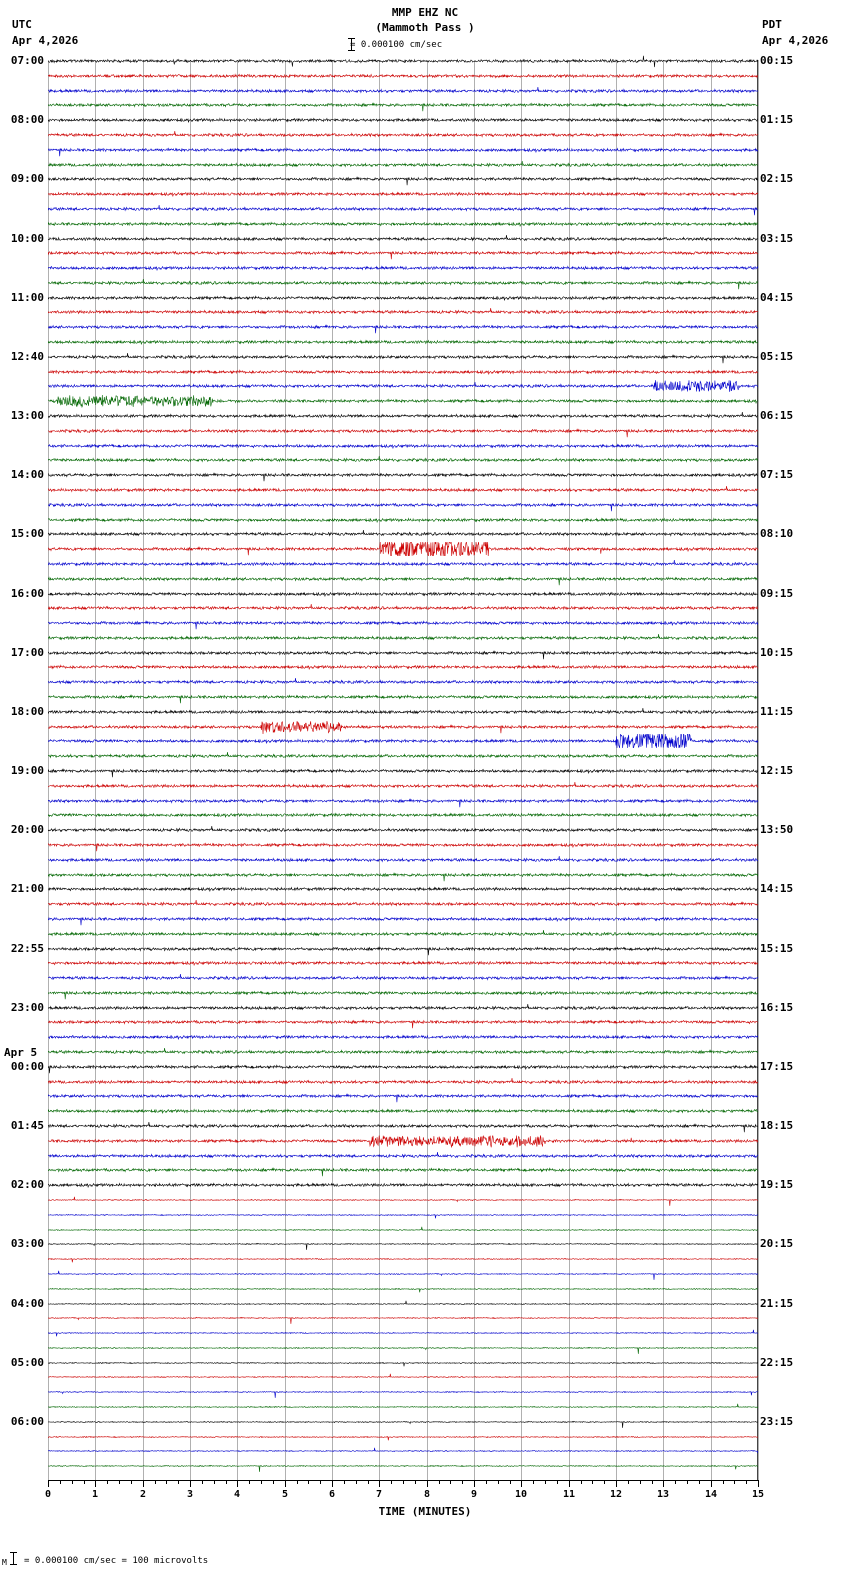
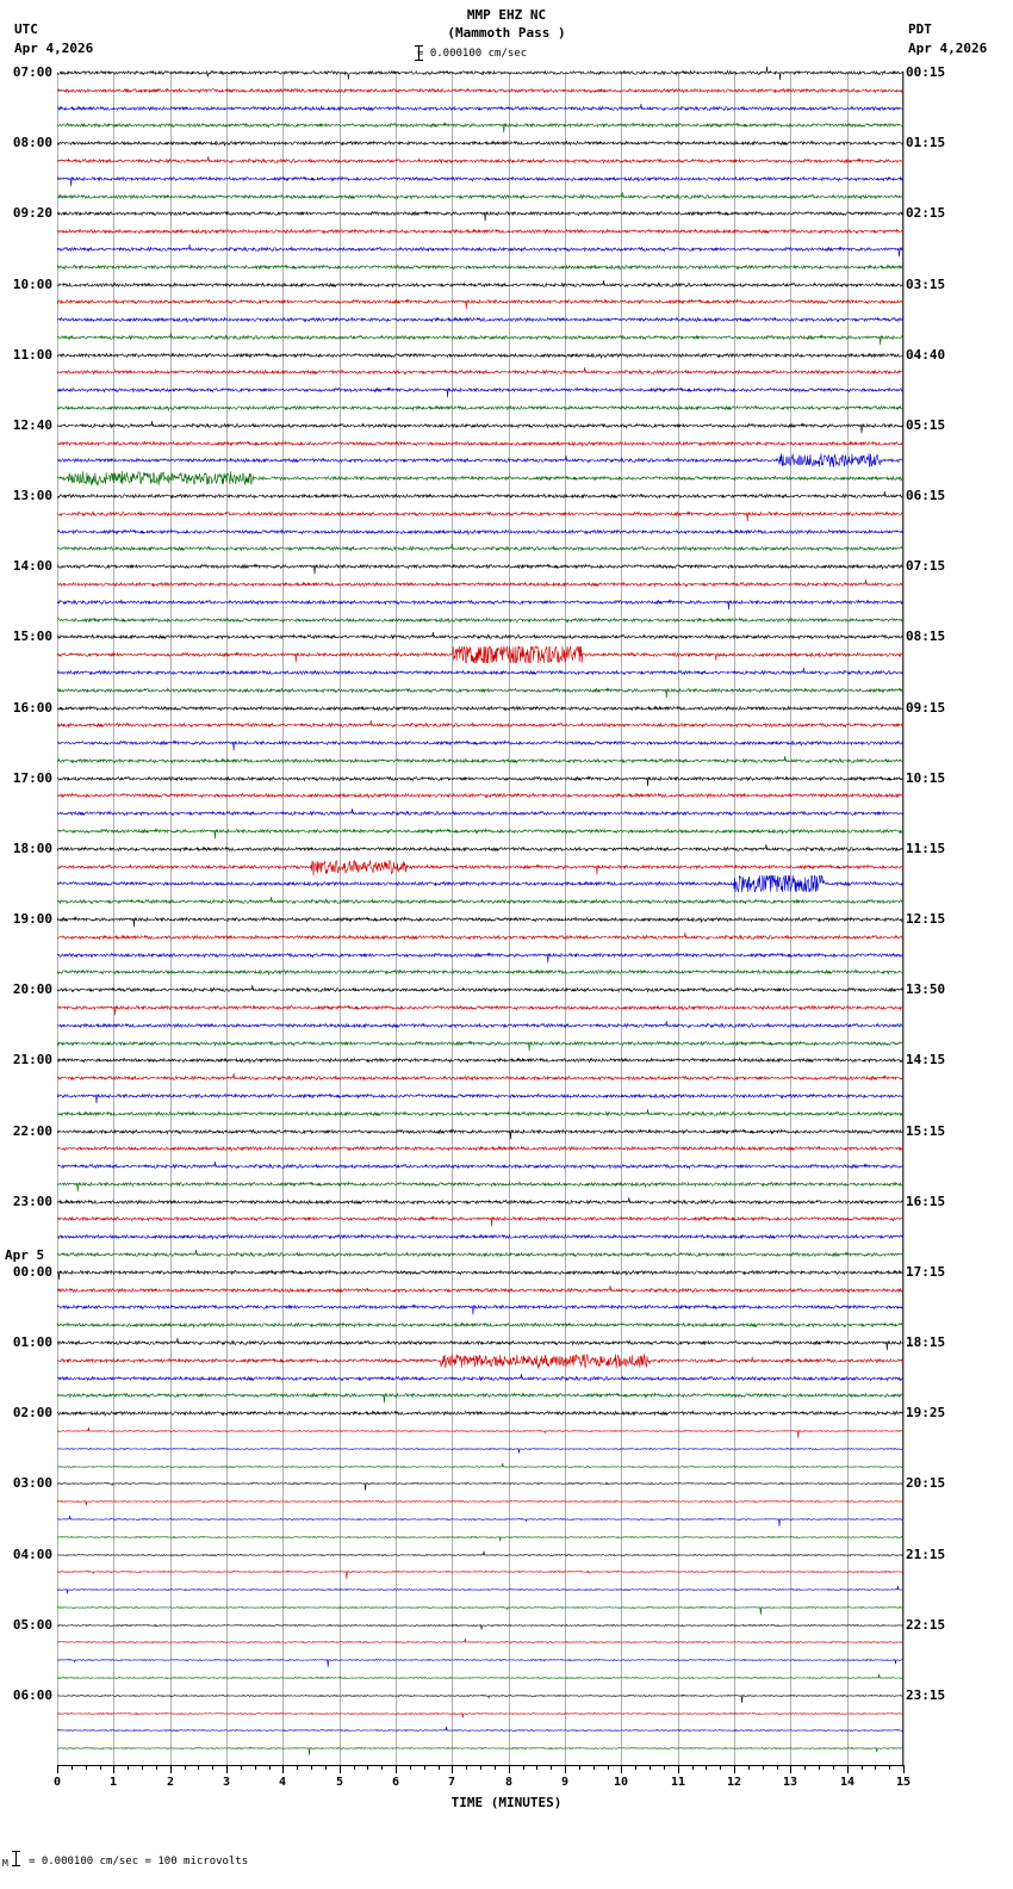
  MMP EHZ NC
  (Mammoth Pass )
  UTC
  Apr 4,2026
  PDT
  Apr 4,2026
  = 0.000100 cm/sec
  TIME (MINUTES)
  M
  = 0.000100 cm/sec = 100 microvolts
  0
  1
  2
  3
  4
  5
  6
  7
  8
  9
  10
  11
  12
  13
  14
  15
  07:00
  08:00
- 09:00
+ 09:20
  10:00
  11:00
  12:40
  13:00
  14:00
  15:00
  16:00
  17:00
  18:00
  19:00
  20:00
  21:00
- 22:55
+ 22:00
  23:00
  00:00
- 01:45
+ 01:00
  02:00
  03:00
  04:00
  05:00
  06:00
  00:15
  01:15
  02:15
  03:15
- 04:15
+ 04:40
  05:15
  06:15
  07:15
- 08:10
+ 08:15
  09:15
  10:15
  11:15
  12:15
  13:50
  14:15
  15:15
  16:15
  17:15
  18:15
- 19:15
+ 19:25
  20:15
  21:15
  22:15
  23:15
  Apr 5
